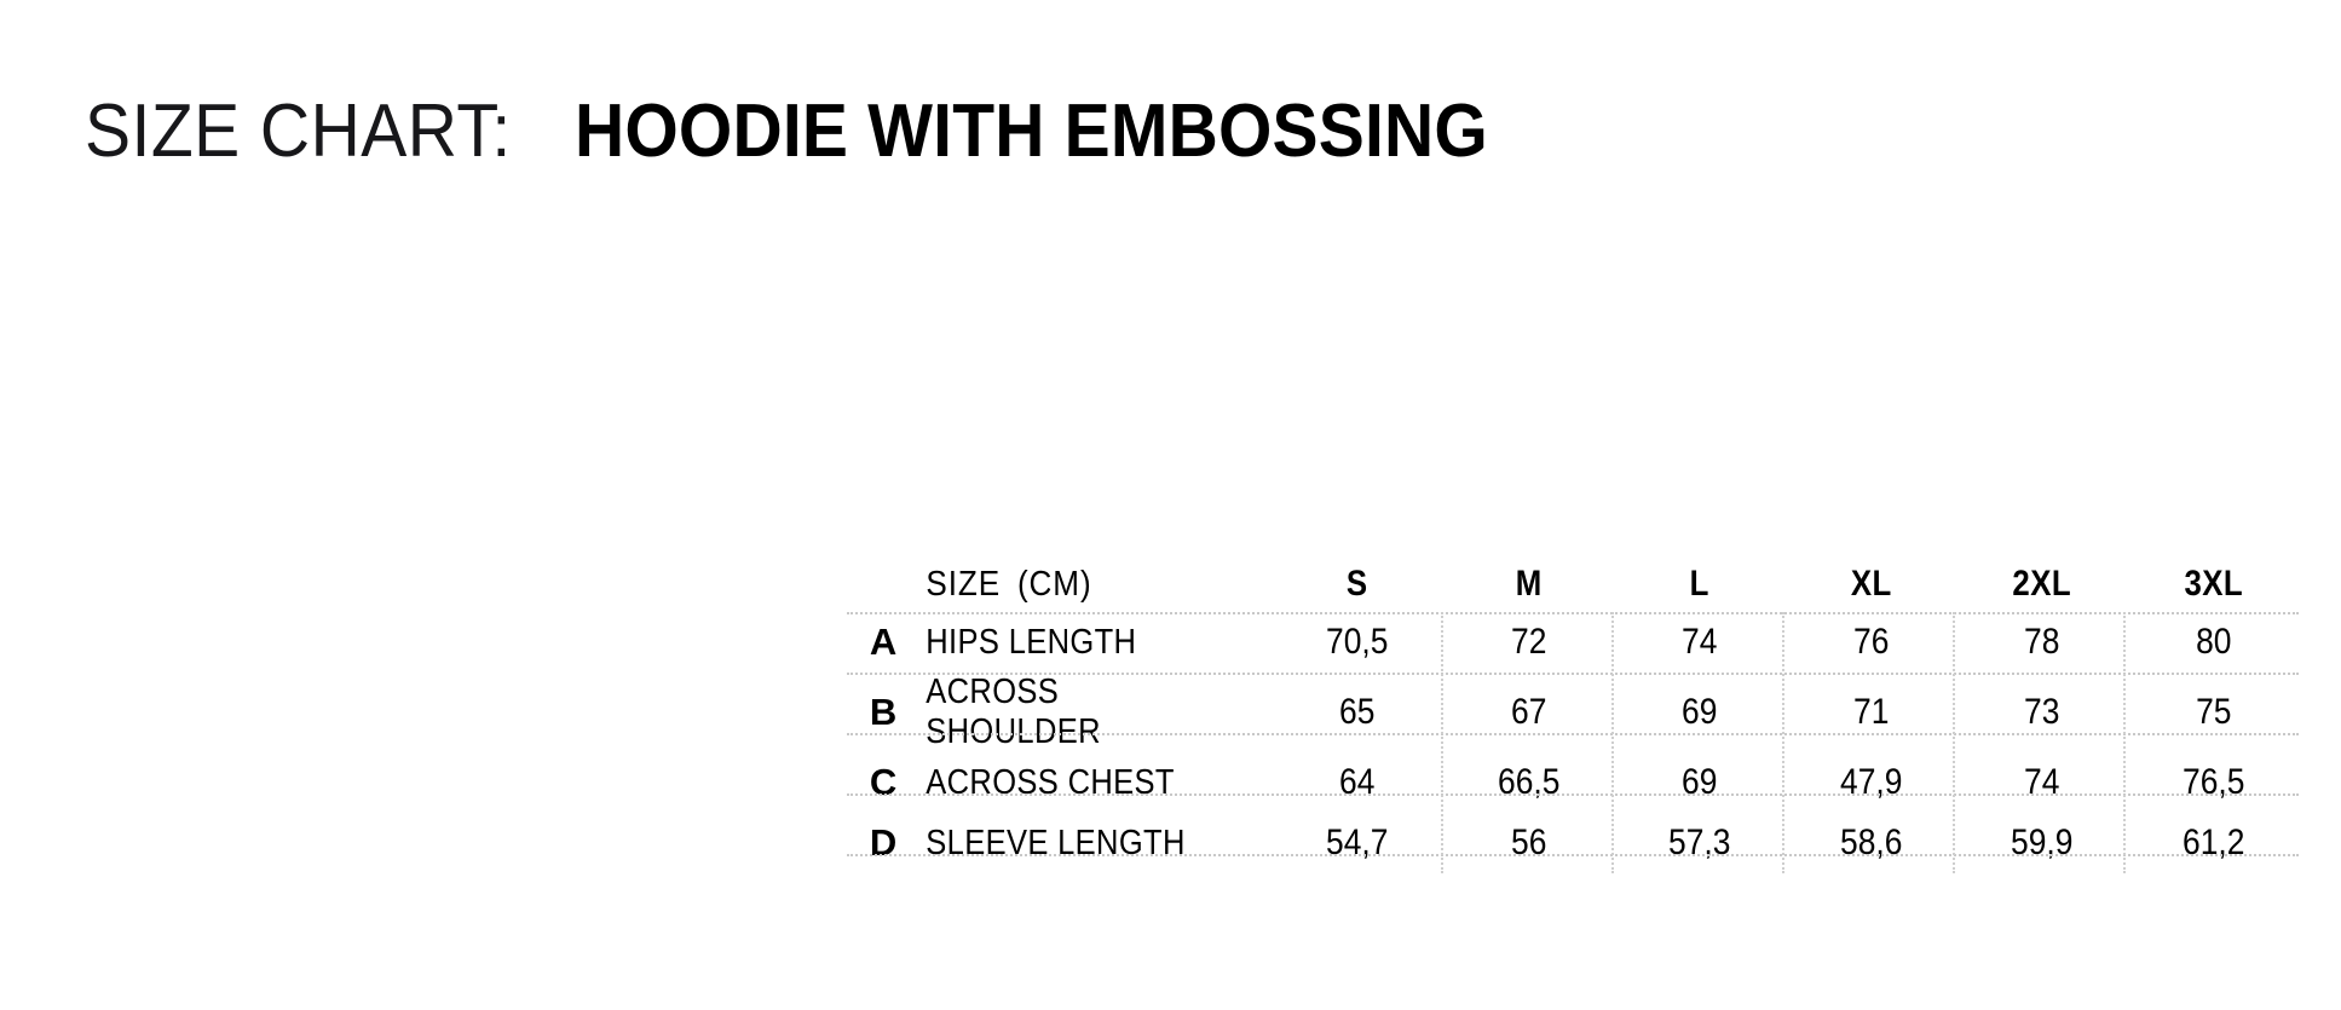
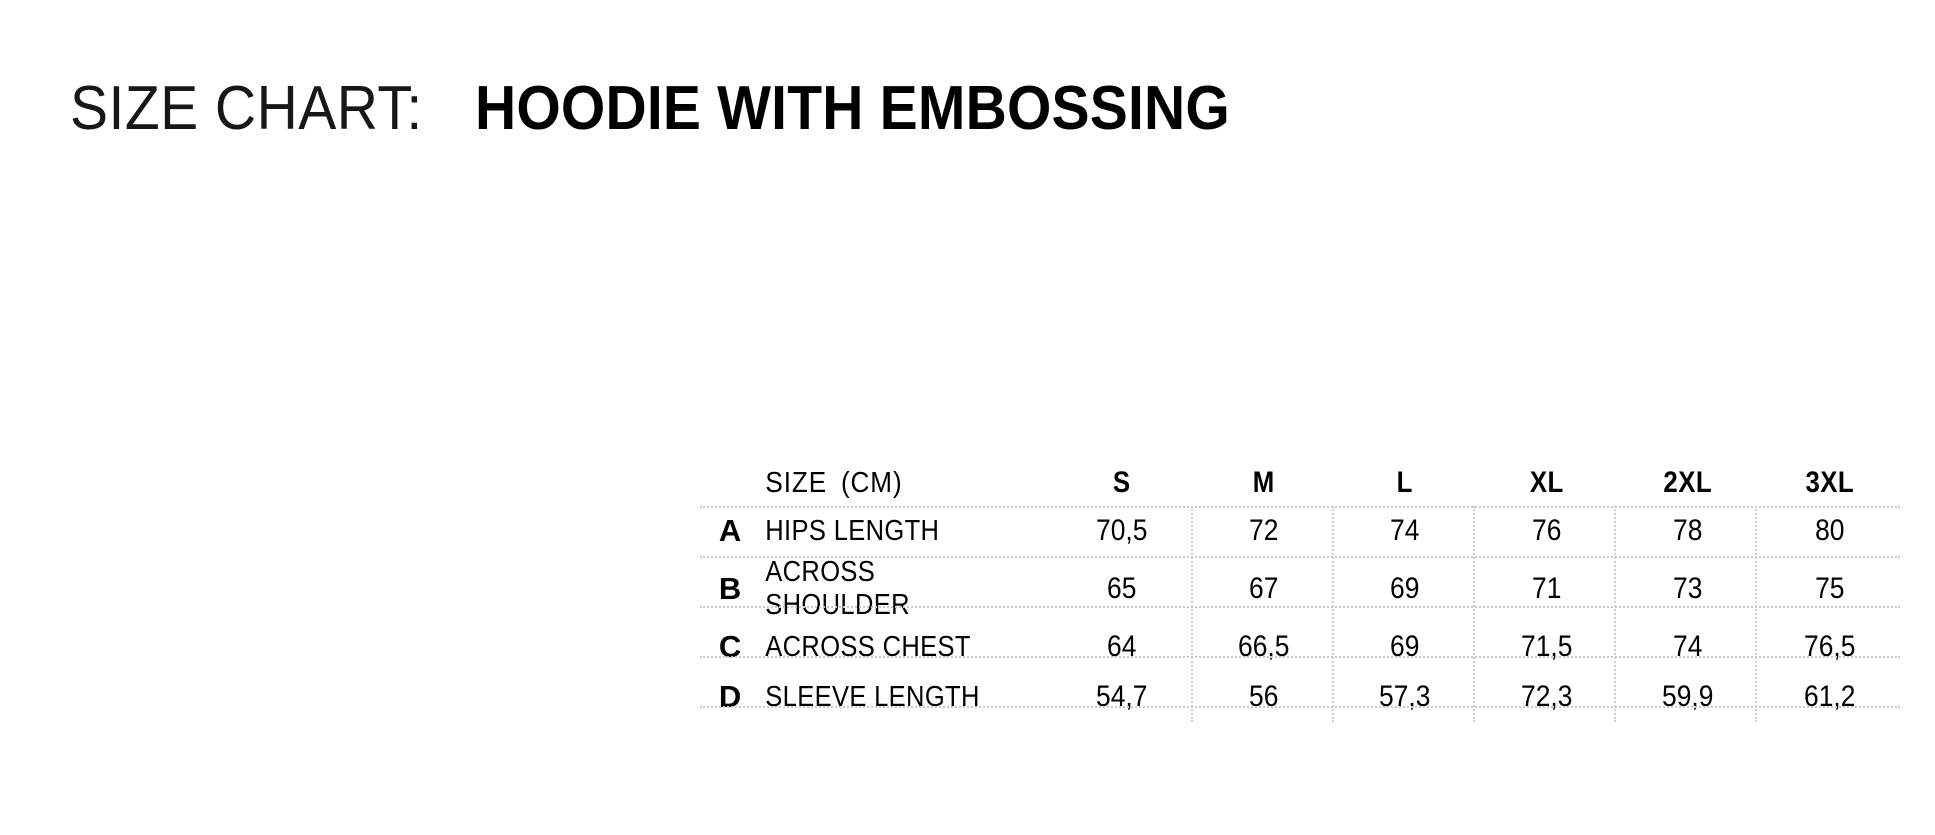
  SIZE CHART: HOODIE WITH EMBOSSING
  	SIZE (CM)	S	M	L	XL	2XL	3XL
  A	HIPS LENGTH	70,5	72	74	76	78	80
  B	ACROSS SHOULDER	65	67	69	71	73	75
- C	ACROSS CHEST	64	66,5	69	47,9	74	76,5
+ C	ACROSS CHEST	64	66,5	69	71,5	74	76,5
- D	SLEEVE LENGTH	54,7	56	57,3	58,6	59,9	61,2
+ D	SLEEVE LENGTH	54,7	56	57,3	72,3	59,9	61,2
